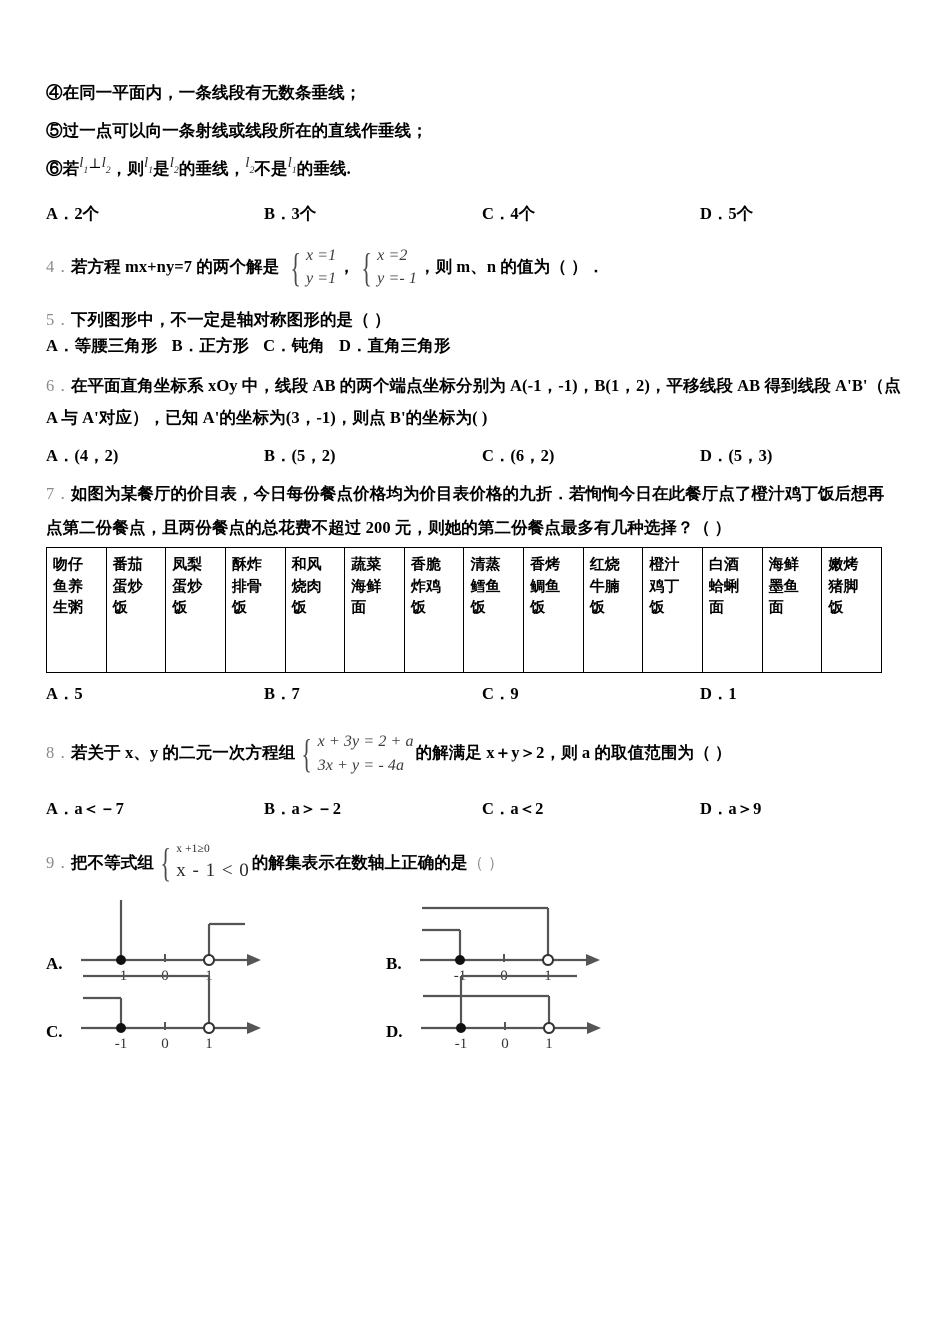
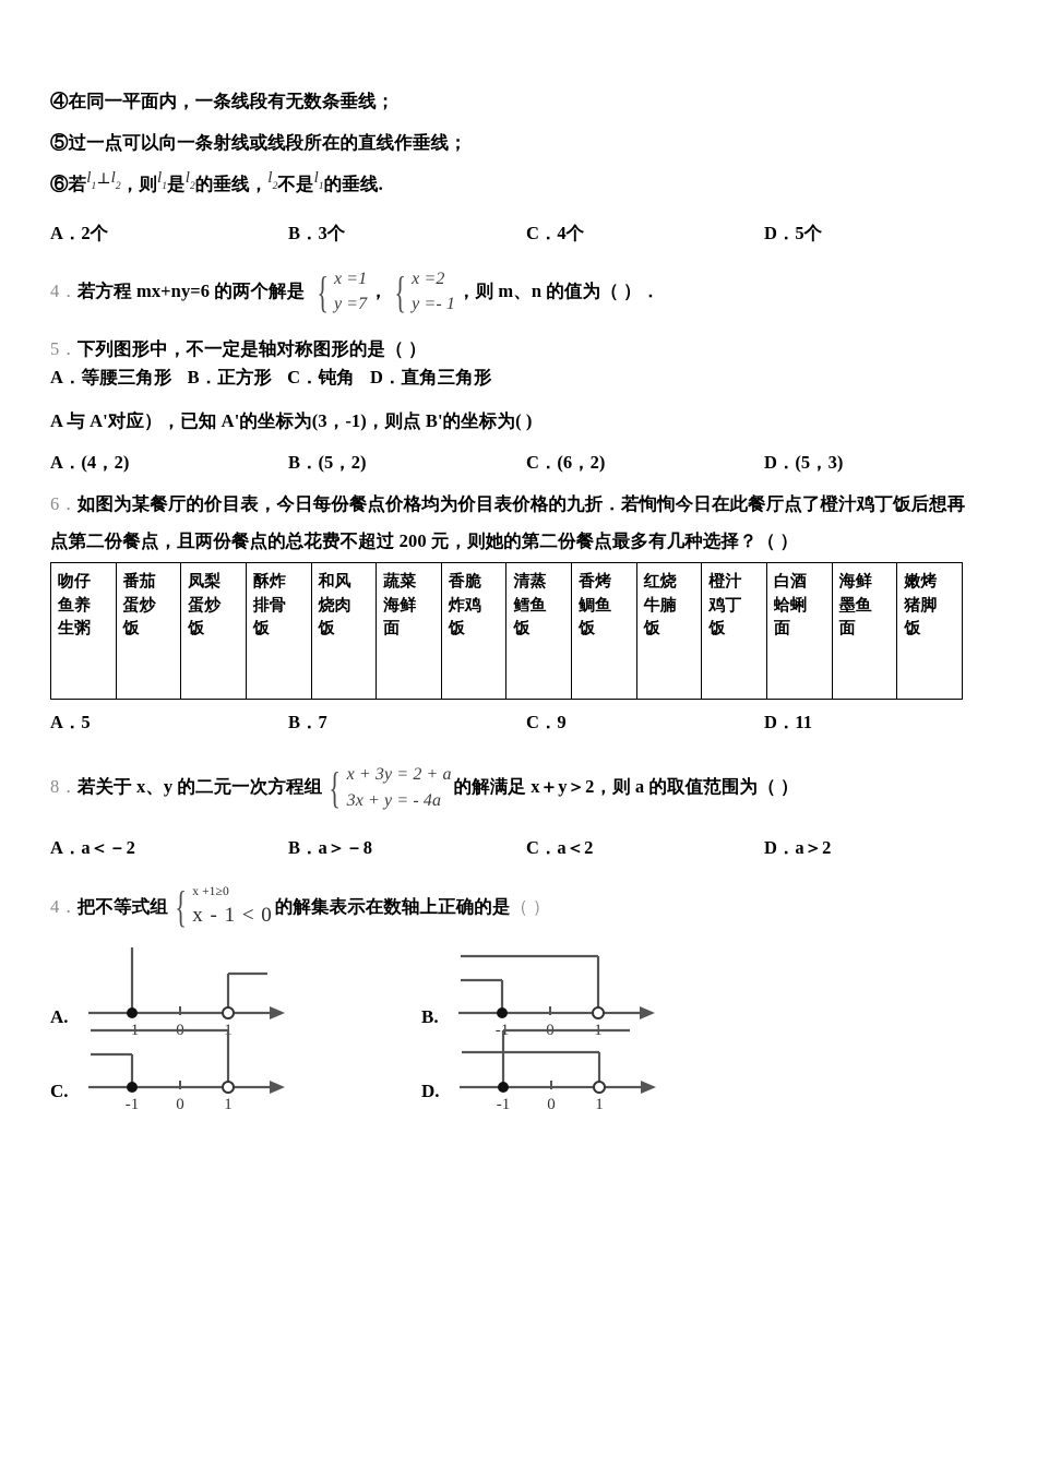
  ④在同一平面内，一条线段有无数条垂线；
  ⑤过一点可以向一条射线或线段所在的直线作垂线；
  ⑥若l1⊥l2，则l1是l2的垂线，l2不是l1的垂线.
  A．2个
  B．3个
  C．4个
  D．5个
- 4．若方程 mx+ny=7 的两个解是
+ 4．若方程 mx+ny=6 的两个解是
  {
  x =1
- y =1
+ y =7
  ，
  {
  x =2
  y =- 1
  ，则 m、n 的值为（ ）．
  5．下列图形中，不一定是轴对称图形的是（ ）
  A．等腰三角形 B．正方形 C．钝角 D．直角三角形
- 6．在平面直角坐标系 xOy 中，线段 AB 的两个端点坐标分别为 A(-1，-1)，B(1，2)，平移线段 AB 得到线段 A'B'（点
  A 与 A'对应），已知 A'的坐标为(3，-1)，则点 B'的坐标为( )
  A．(4，2)
  B．(5，2)
  C．(6，2)
  D．(5，3)
- 7．如图为某餐厅的价目表，今日每份餐点价格均为价目表价格的九折．若恂恂今日在此餐厅点了橙汁鸡丁饭后想再
+ 6．如图为某餐厅的价目表，今日每份餐点价格均为价目表价格的九折．若恂恂今日在此餐厅点了橙汁鸡丁饭后想再
  点第二份餐点，且两份餐点的总花费不超过 200 元，则她的第二份餐点最多有几种选择？（ ）
  吻仔鱼养生粥	番茄蛋炒饭	凤梨蛋炒饭	酥炸排骨饭	和风烧肉饭	蔬菜海鲜面	香脆炸鸡饭	清蒸鳕鱼饭	香烤鲷鱼饭	红烧牛腩饭	橙汁鸡丁饭	白酒蛤蜊面	海鲜墨鱼面	嫩烤猪脚饭
  A．5
  B．7
  C．9
- D．1
+ D．11
  8．若关于 x、y 的二元一次方程组
  {
  x + 3y = 2 + a
  3x + y = - 4a
  的解满足 x＋y＞2，则 a 的取值范围为（ ）
- A．a＜－7
+ A．a＜－2
- B．a＞－2
+ B．a＞－8
  C．a＜2
- D．a＞9
+ D．a＞2
- 9．把不等式组
+ 4．把不等式组
  {
  x +1≥0
  x - 1 < 0
  的解集表示在数轴上正确的是（ ）
  A.
  B.
  C.
  -1
  0
  1
  D.
  -1
  0
  1
